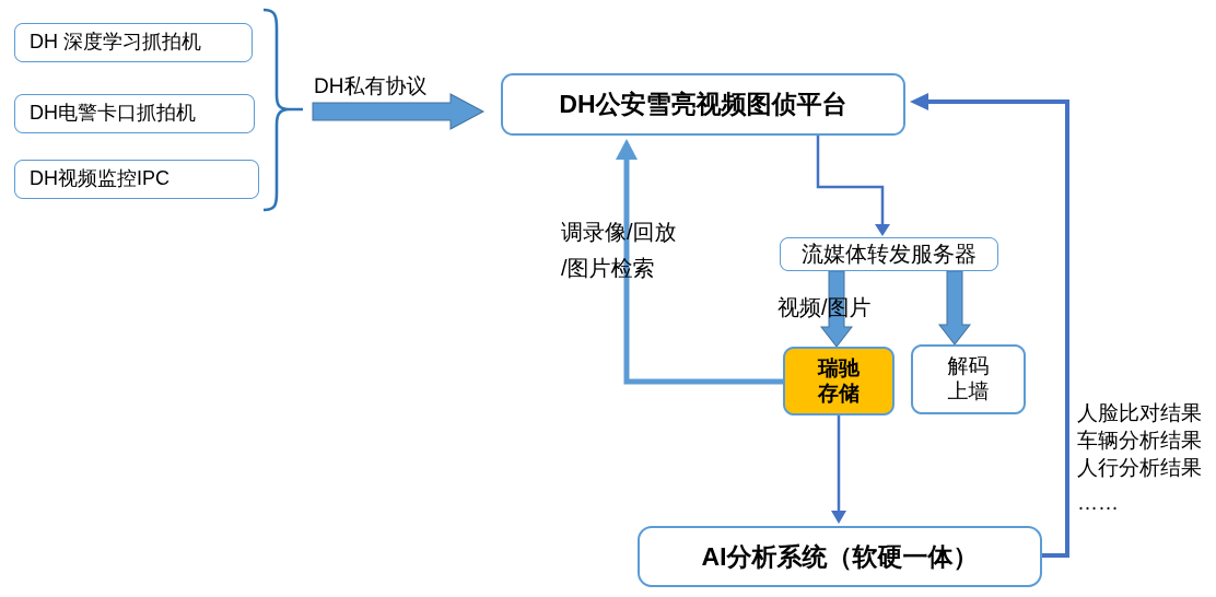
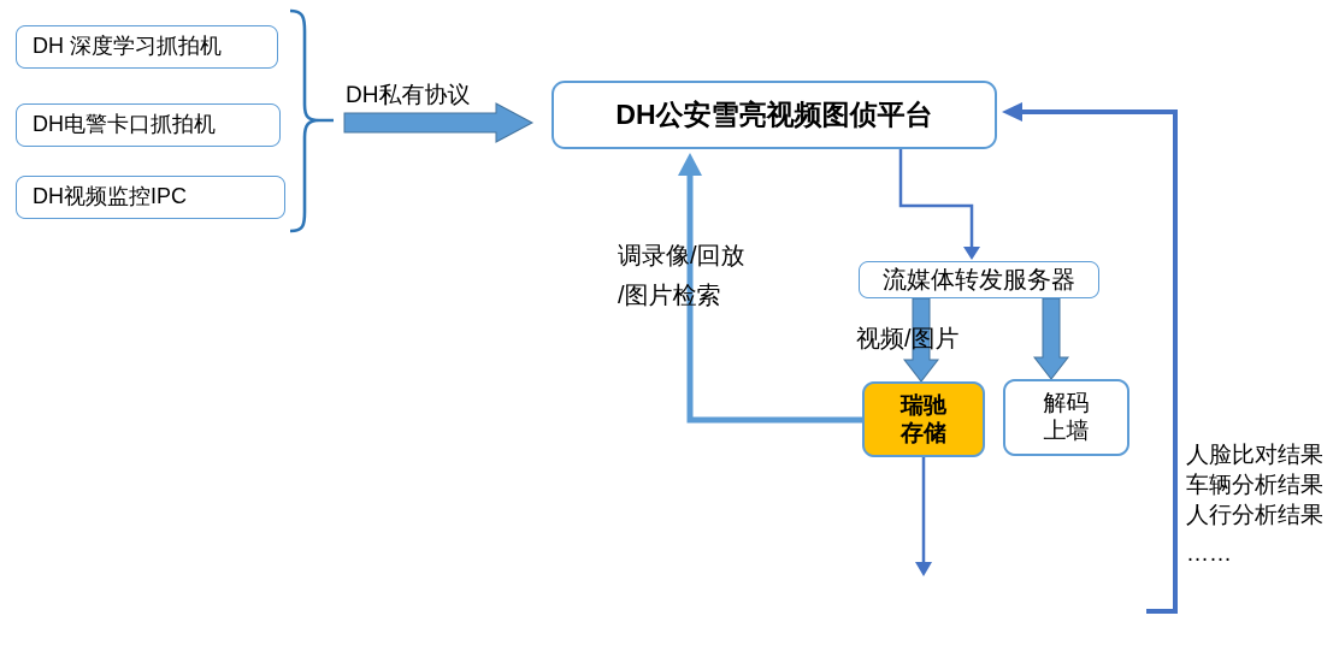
  DH 深度学习抓拍机
  DH电警卡口抓拍机
  DH视频监控IPC
  DH私有协议
  DH公安雪亮视频图侦平台
  调录像/回放
  /图片检索
  流媒体转发服务器
  视频/图片
  瑞驰
  存储
  解码
  上墙
- AI分析系统（软硬一体）
  人脸比对结果
  车辆分析结果
  人行分析结果
  ……
